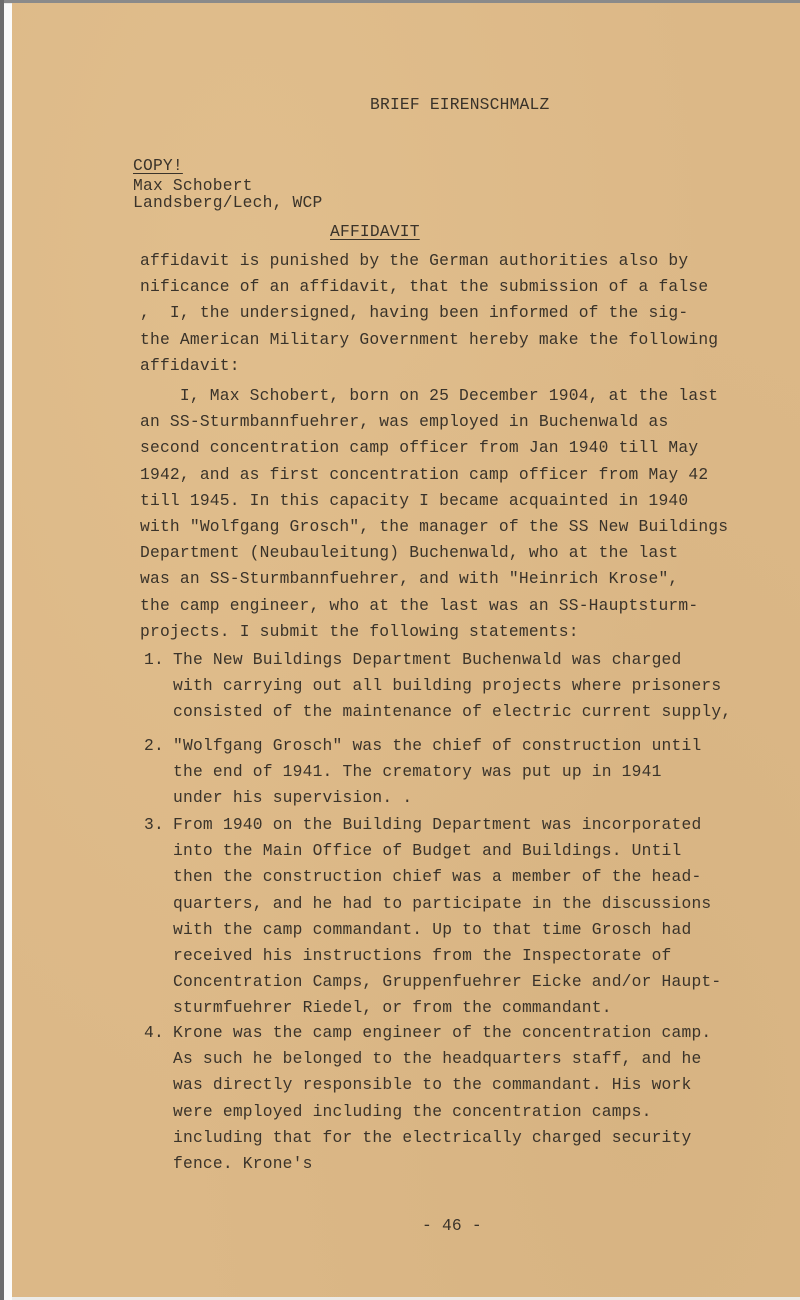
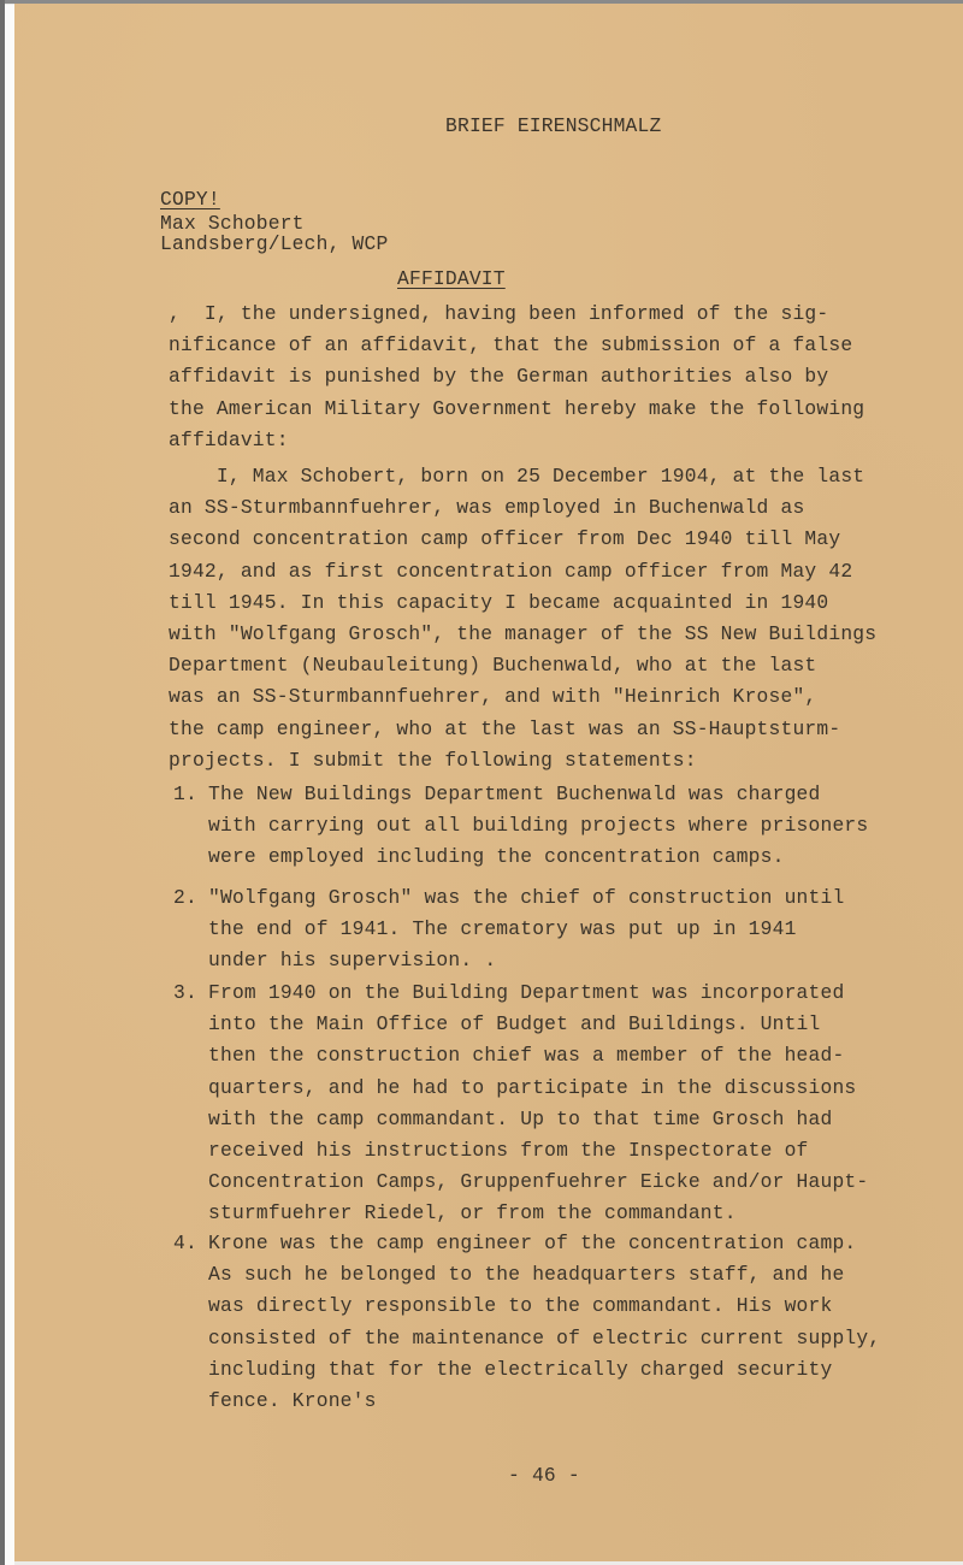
  BRIEF EIRENSCHMALZ
  COPY!
  Max Schobert
  Landsberg/Lech, WCP
  AFFIDAVIT
- affidavit is punished by the German authorities also by
+ , I, the undersigned, having been informed of the sig-
  nificance of an affidavit, that the submission of a false
- , I, the undersigned, having been informed of the sig-
+ affidavit is punished by the German authorities also by
  the American Military Government hereby make the following
  affidavit:
  I, Max Schobert, born on 25 December 1904, at the last
  an SS-Sturmbannfuehrer, was employed in Buchenwald as
- second concentration camp officer from Jan 1940 till May
+ second concentration camp officer from Dec 1940 till May
  1942, and as first concentration camp officer from May 42
  till 1945. In this capacity I became acquainted in 1940
  with "Wolfgang Grosch", the manager of the SS New Buildings
  Department (Neubauleitung) Buchenwald, who at the last
  was an SS-Sturmbannfuehrer, and with "Heinrich Krose",
  the camp engineer, who at the last was an SS-Hauptsturm-
  projects. I submit the following statements:
  1.
  The New Buildings Department Buchenwald was charged
  with carrying out all building projects where prisoners
- consisted of the maintenance of electric current supply,
+ were employed including the concentration camps.
  2.
  "Wolfgang Grosch" was the chief of construction until
  the end of 1941. The crematory was put up in 1941
  under his supervision. .
  3.
  From 1940 on the Building Department was incorporated
  into the Main Office of Budget and Buildings. Until
  then the construction chief was a member of the head-
  quarters, and he had to participate in the discussions
  with the camp commandant. Up to that time Grosch had
  received his instructions from the Inspectorate of
  Concentration Camps, Gruppenfuehrer Eicke and/or Haupt-
  sturmfuehrer Riedel, or from the commandant.
  4.
  Krone was the camp engineer of the concentration camp.
  As such he belonged to the headquarters staff, and he
  was directly responsible to the commandant. His work
- were employed including the concentration camps.
+ consisted of the maintenance of electric current supply,
  including that for the electrically charged security
  fence. Krone's
  - 46 -
